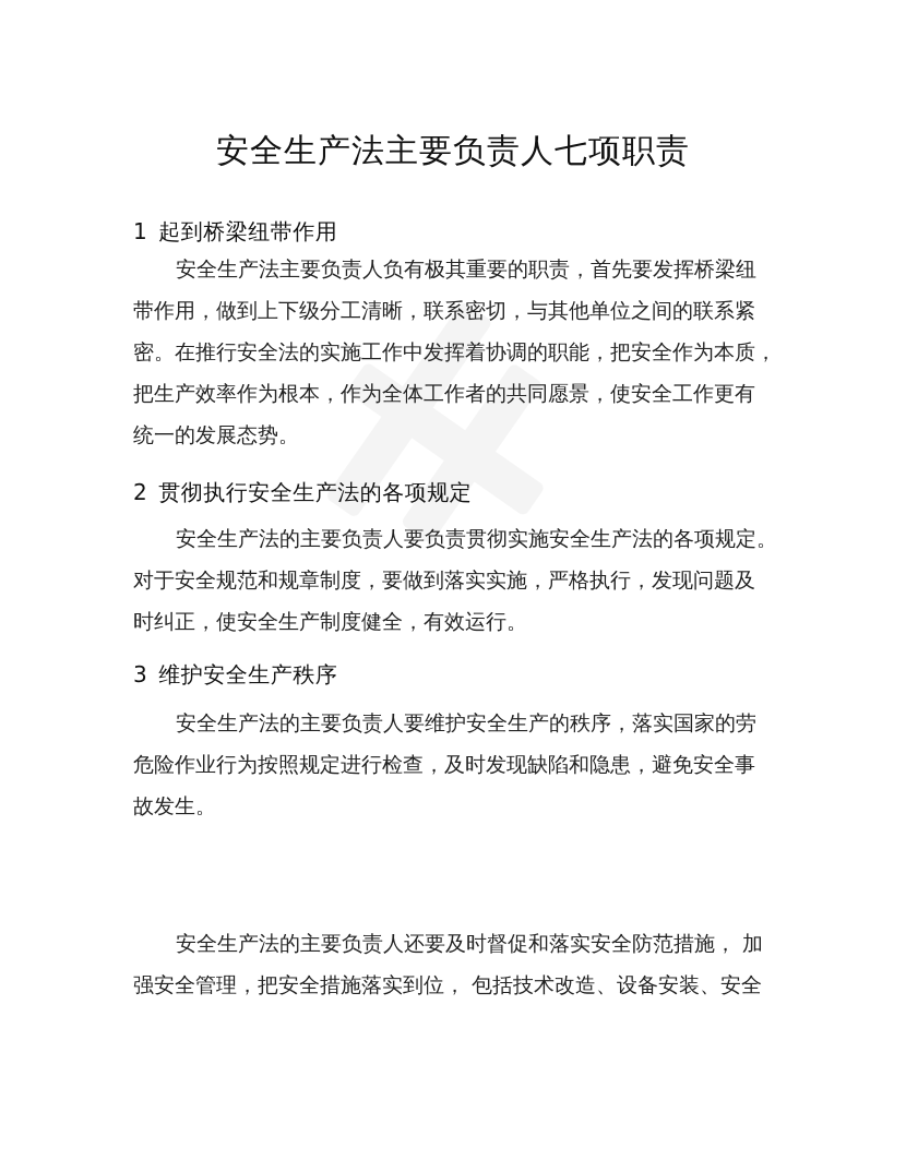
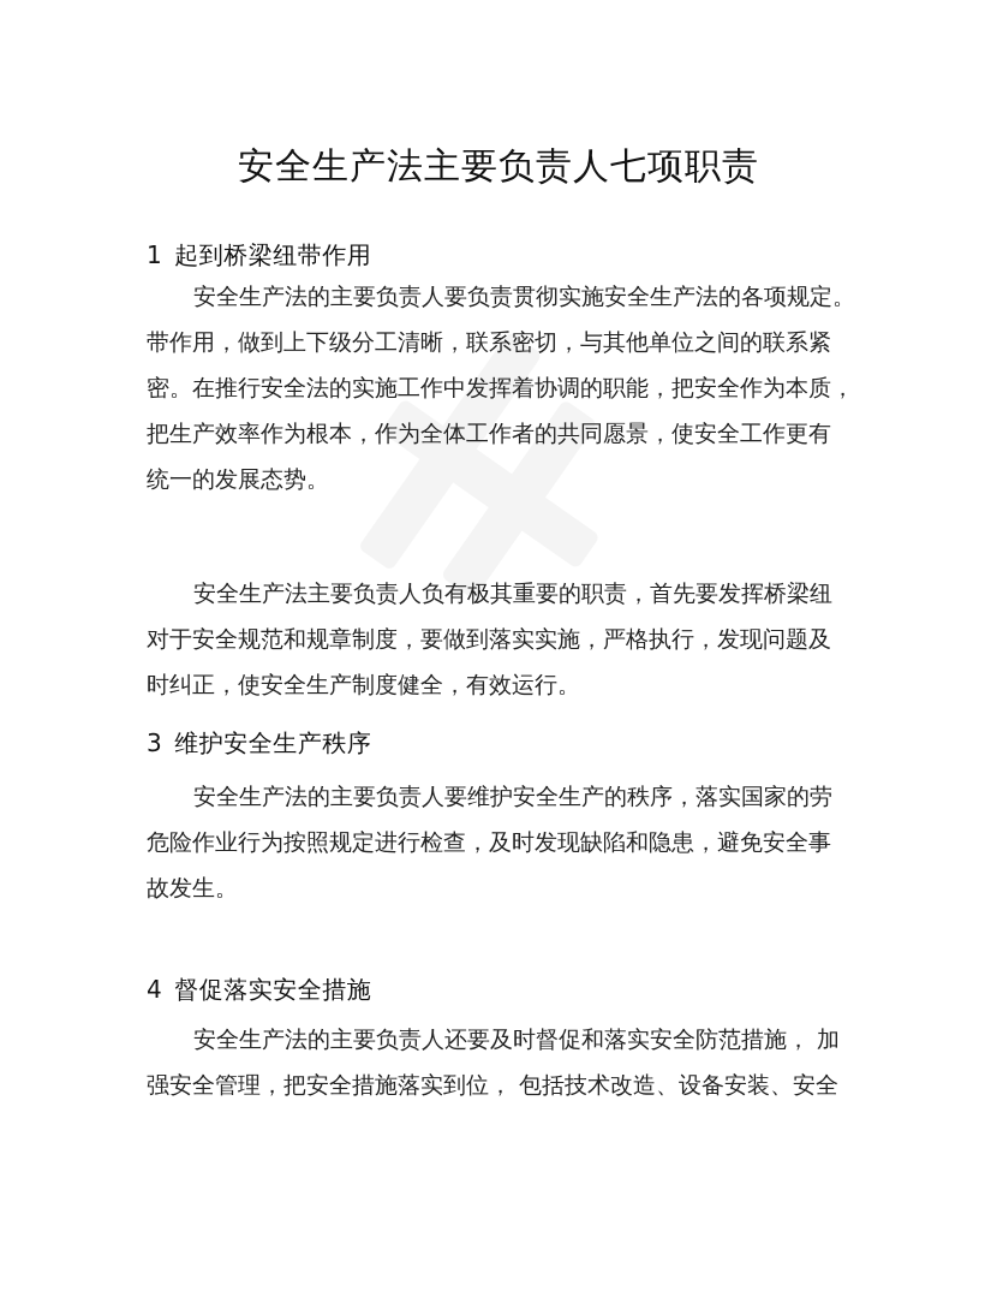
  安全生产法主要负责人七项职责
  1 起到桥梁纽带作用
- 安全生产法主要负责人负有极其重要的职责，首先要发挥桥梁纽
+ 安全生产法的主要负责人要负责贯彻实施安全生产法的各项规定。
  带作用，做到上下级分工清晰，联系密切，与其他单位之间的联系紧
  密。在推行安全法的实施工作中发挥着协调的职能，把安全作为本质，
  把生产效率作为根本，作为全体工作者的共同愿景，使安全工作更有
  统一的发展态势。
- 2 贯彻执行安全生产法的各项规定
- 安全生产法的主要负责人要负责贯彻实施安全生产法的各项规定。
+ 安全生产法主要负责人负有极其重要的职责，首先要发挥桥梁纽
  对于安全规范和规章制度，要做到落实实施，严格执行，发现问题及
  时纠正，使安全生产制度健全，有效运行。
  3 维护安全生产秩序
  安全生产法的主要负责人要维护安全生产的秩序，落实国家的劳
  危险作业行为按照规定进行检查，及时发现缺陷和隐患，避免安全事
  故发生。
+ 4 督促落实安全措施
  安全生产法的主要负责人还要及时督促和落实安全防范措施， 加
  强安全管理，把安全措施落实到位， 包括技术改造、设备安装、安全
